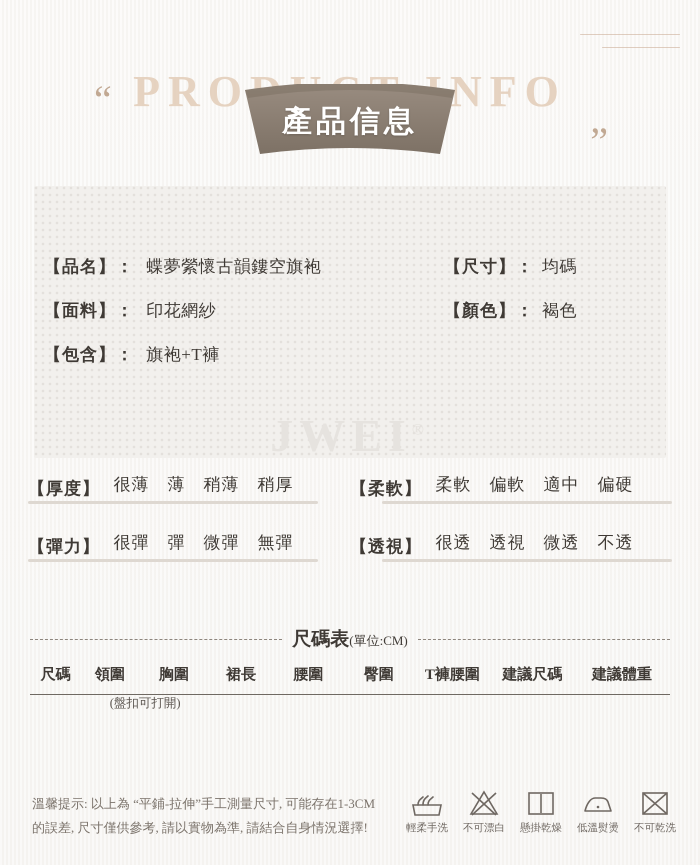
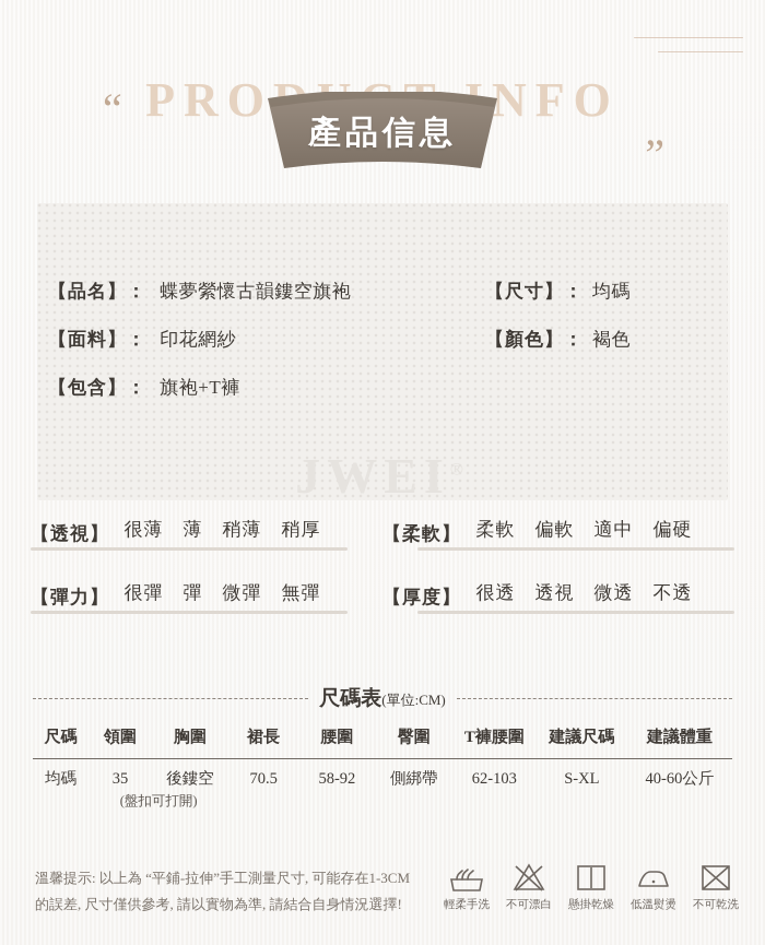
  “
  ”
  產品信息
  【品名】： 蝶夢縈懷古韻鏤空旗袍
  【尺寸】：
  均碼
  【面料】： 印花網紗
  【顏色】：
  褐色
  【包含】： 旗袍+T褲
  JWEI
- 【厚度】
+ 【透視】
  很薄
  薄
  稍薄
  稍厚
  【柔軟】
  柔軟
  偏軟
  適中
  偏硬
  【彈力】
  很彈
  彈
  微彈
  無彈
- 【透視】
+ 【厚度】
  很透
  透視
  微透
  不透
  尺碼表(單位:CM)
  尺碼	領圍	胸圍	裙長	腰圍	臀圍	T褲腰圍	建議尺碼	建議體重
+ 均碼	35	後鏤空	70.5	58-92	側綁帶	62-103	S-XL	40-60公斤
  	(盤扣可打開)
  溫馨提示: 以上為 “平鋪-拉伸”手工測量尺寸, 可能存在1-3CM
  的誤差, 尺寸僅供參考, 請以實物為準, 請結合自身情況選擇!
  輕柔手洗
  不可漂白
  懸掛乾燥
  低溫熨燙
  不可乾洗
